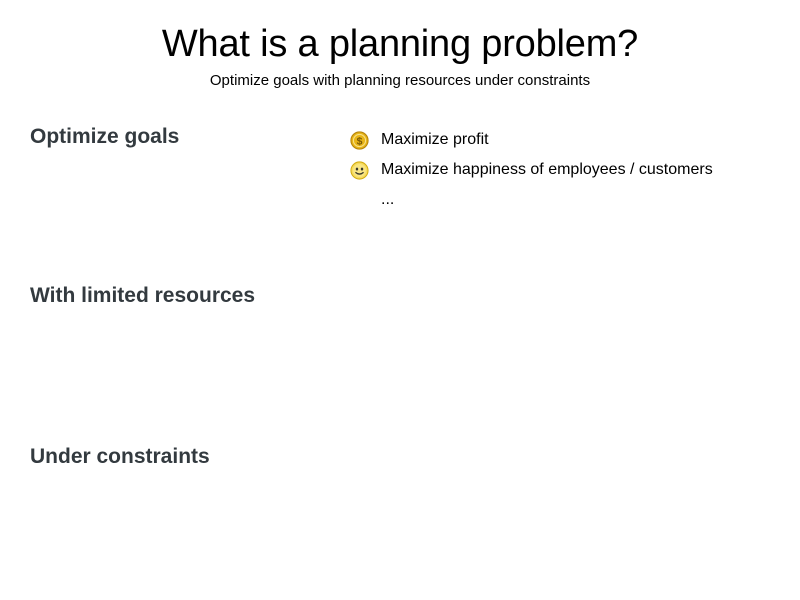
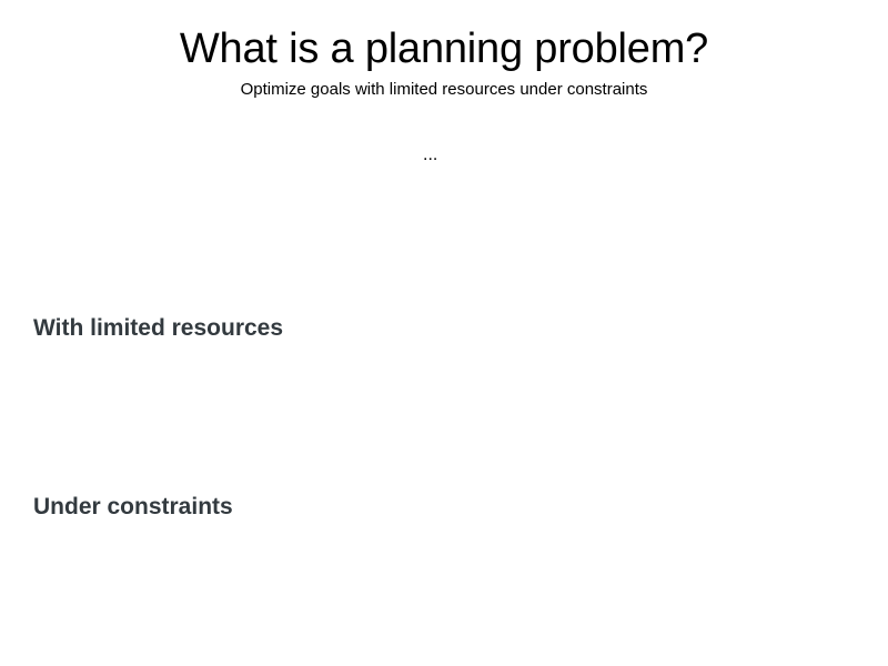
  What is a planning problem?
- Optimize goals with planning resources under constraints
+ Optimize goals with limited resources under constraints
- Optimize goals
  With limited resources
  Under constraints
- $
- Maximize profit
- Maximize happiness of employees / customers
  ...
